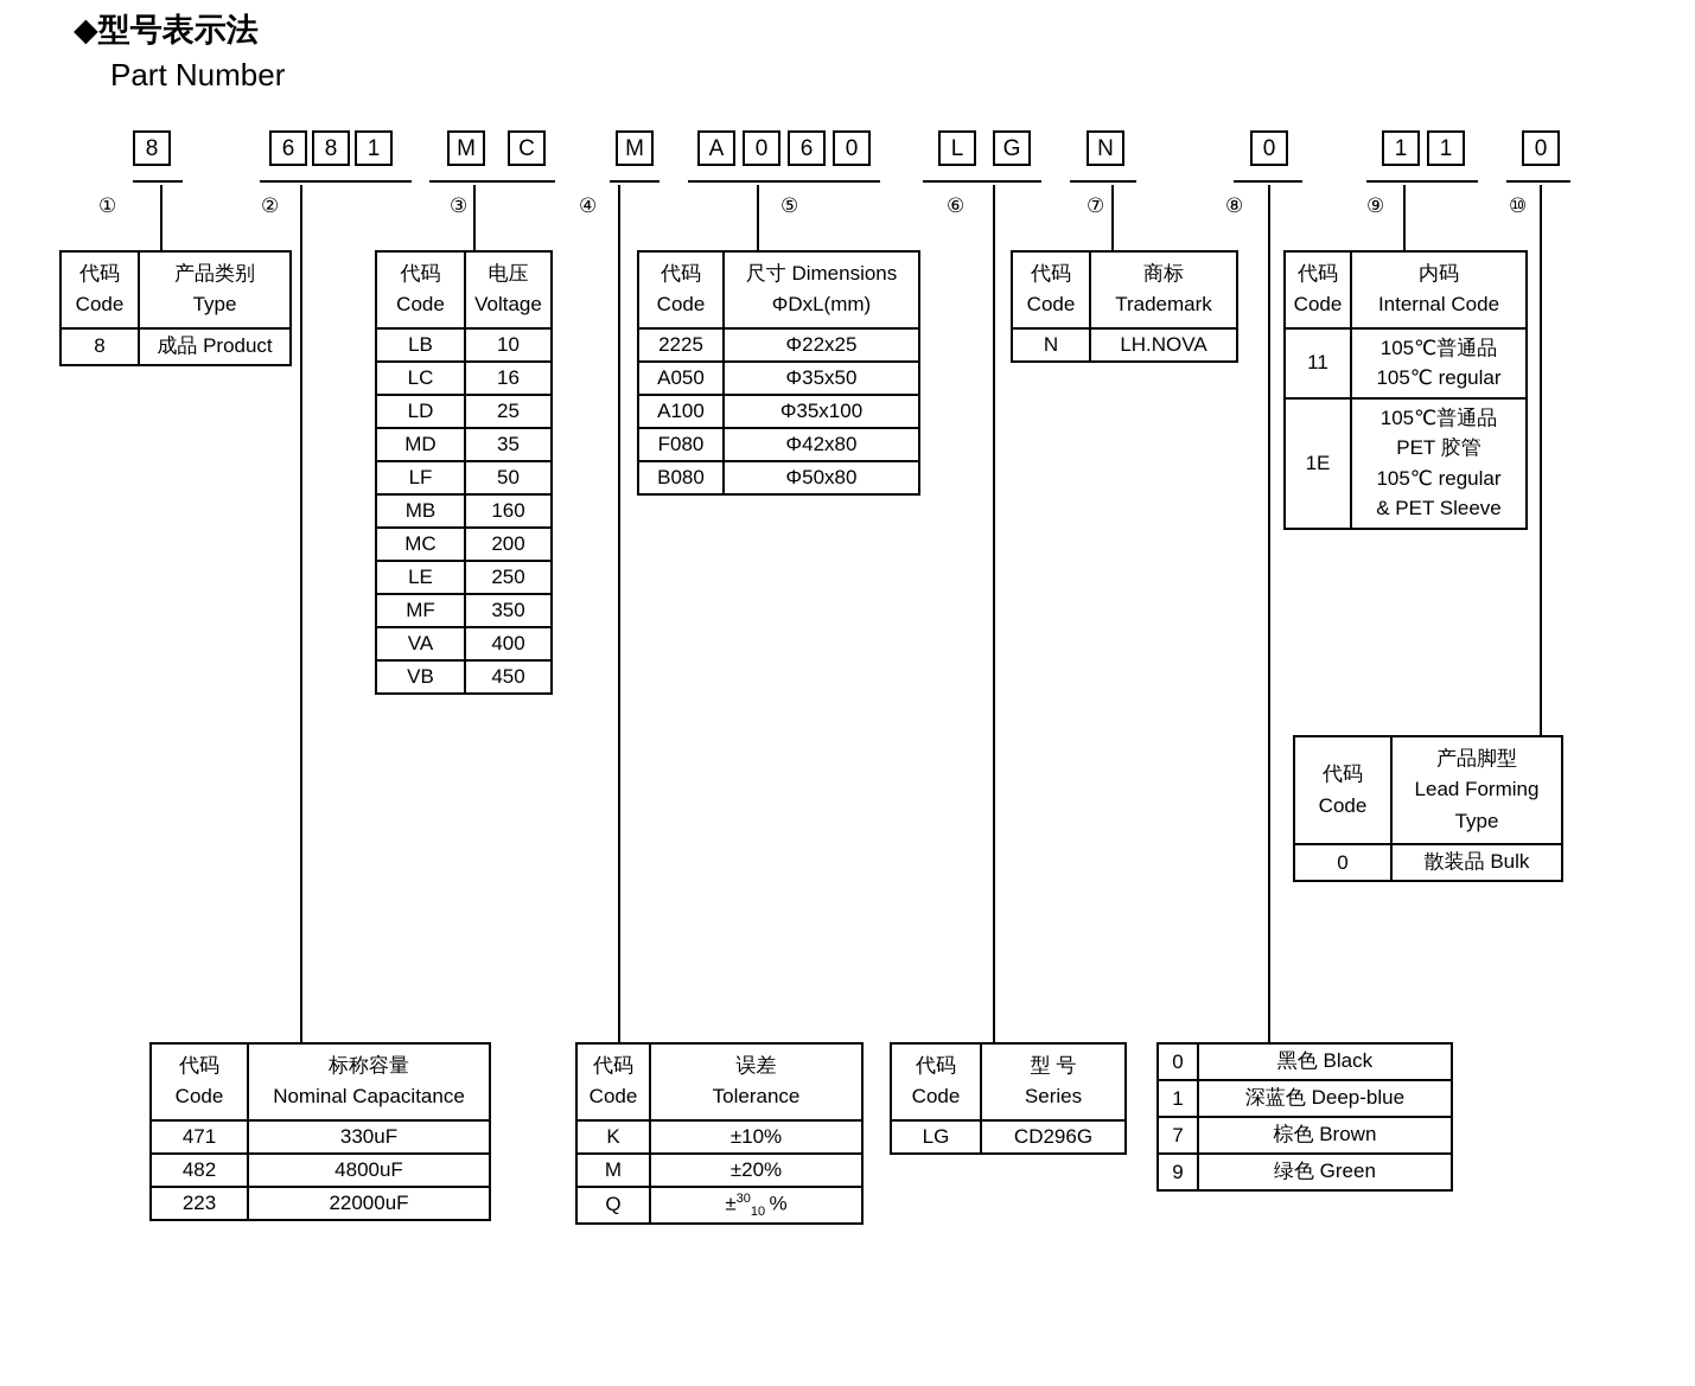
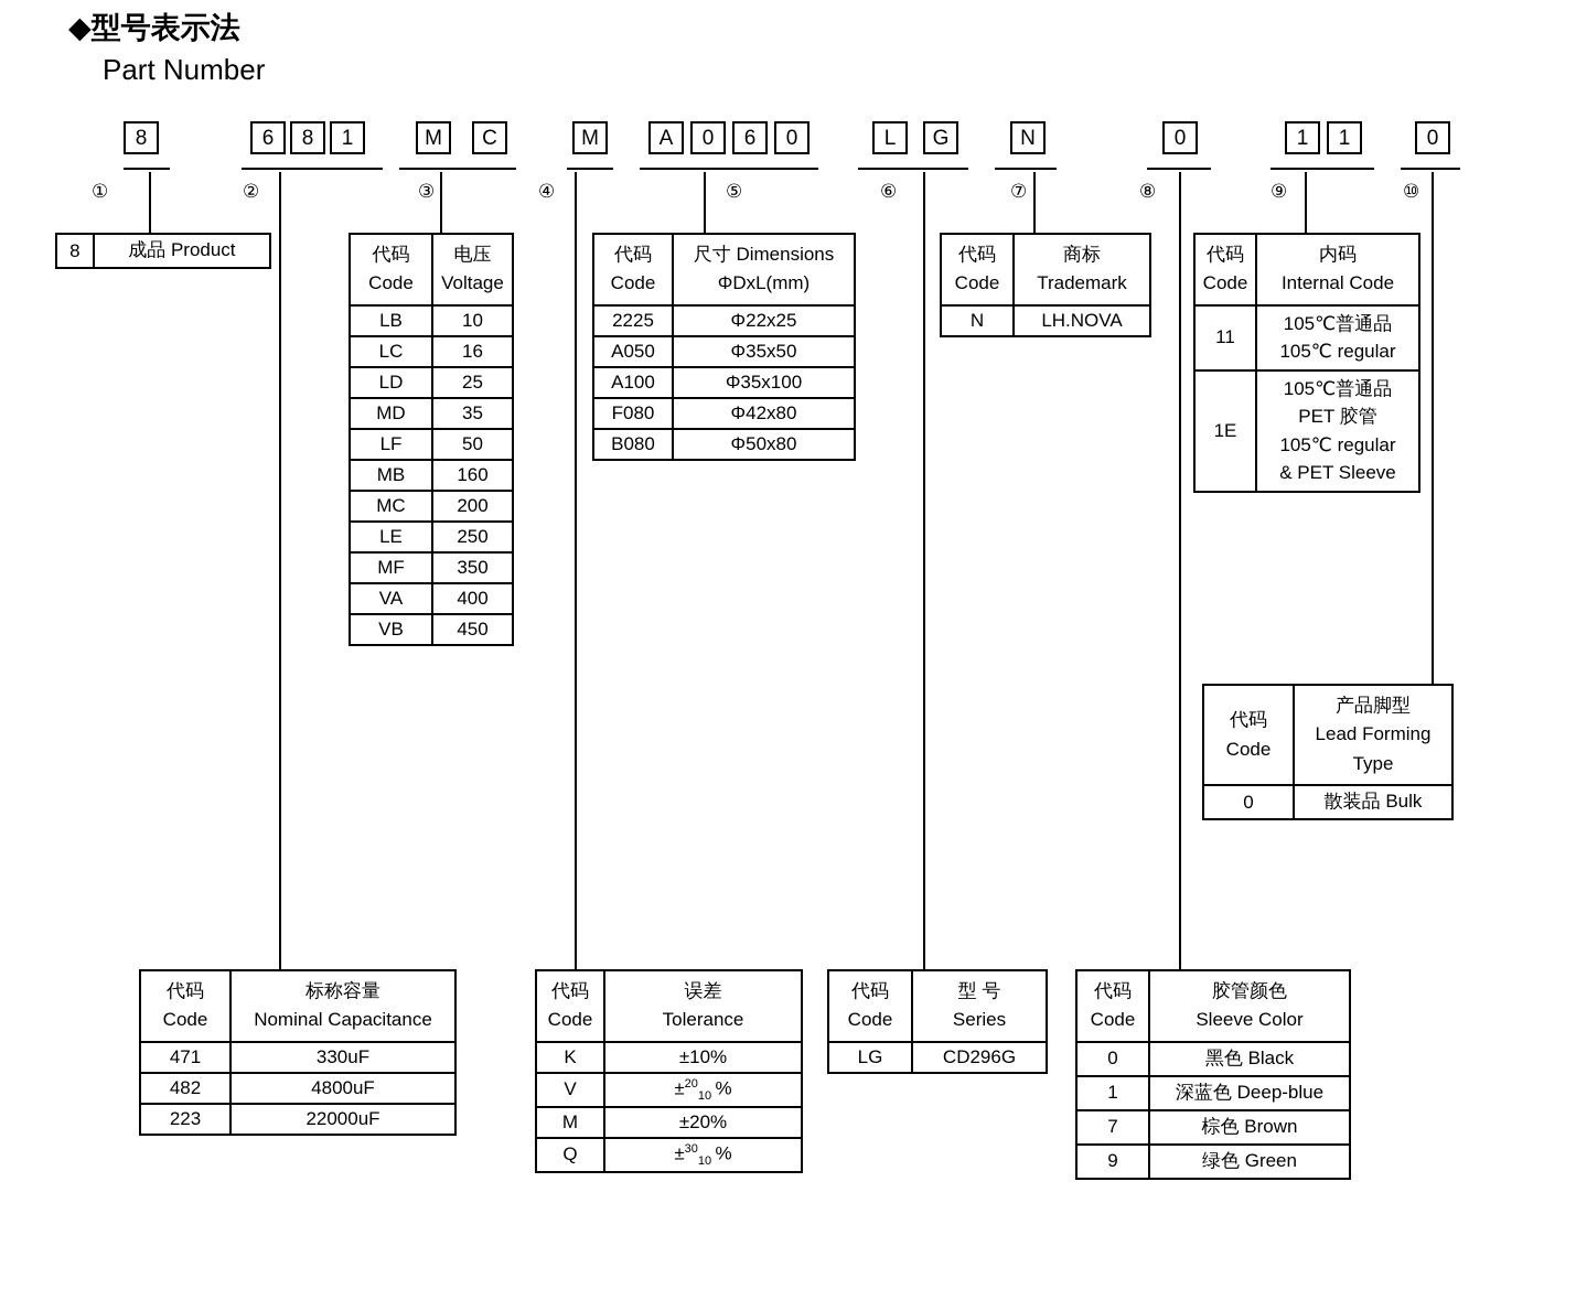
  ◆型号表示法
  Part Number
  8
  6
  8
  1
  M
  C
  M
  A
  0
  6
  0
  L
  G
  N
  0
  1
  1
  0
  ①
  ②
  ③
  ④
  ⑤
  ⑥
  ⑦
  ⑧
  ⑨
  ⑩
- 代码 Code	产品类别 Type
  8	成品 Product
  代码 Code	电压 Voltage
  LB	10
  LC	16
  LD	25
  MD	35
  LF	50
  MB	160
  MC	200
  LE	250
  MF	350
  VA	400
  VB	450
  代码 Code	尺寸 Dimensions ΦDxL(mm)
  2225	Φ22x25
  A050	Φ35x50
  A100	Φ35x100
  F080	Φ42x80
  B080	Φ50x80
  代码 Code	商标 Trademark
  N	LH.NOVA
  代码 Code	内码 Internal Code
  11	105℃普通品 105℃ regular
  1E	105℃普通品 PET 胶管 105℃ regular & PET Sleeve
  代码 Code	产品脚型 Lead Forming Type
  0	散装品 Bulk
  代码 Code	标称容量 Nominal Capacitance
  471	330uF
  482	4800uF
  223	22000uF
  代码 Code	误差 Tolerance
  K	±10%
+ V	±2010 %
  M	±20%
  Q	±3010 %
  代码 Code	型 号 Series
  LG	CD296G
+ 代码 Code	胶管颜色 Sleeve Color
  0	黑色 Black
  1	深蓝色 Deep-blue
  7	棕色 Brown
  9	绿色 Green
